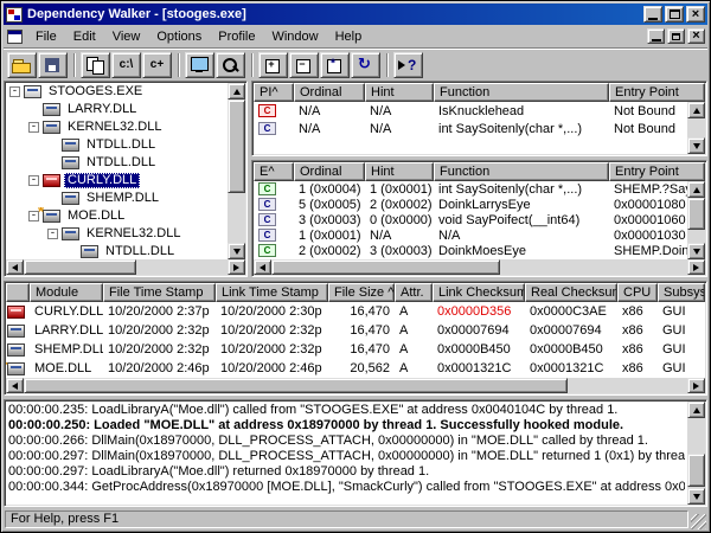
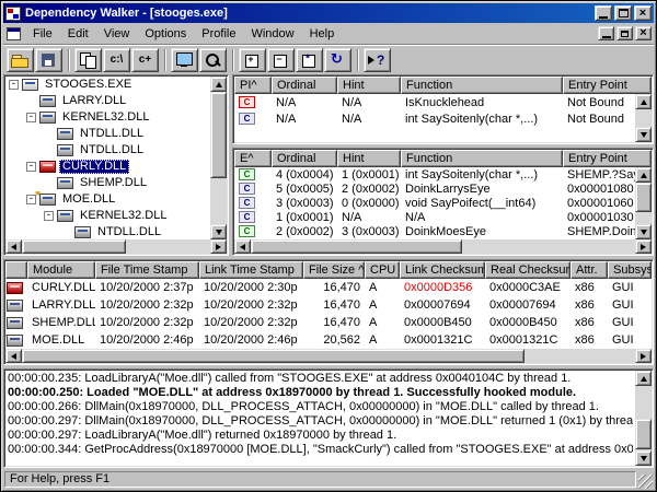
  Dependency Walker - [stooges.exe]
  ×
  File
  Edit
  View
  Options
  Profile
  Window
  Help
  ×
  c:\
  c+
  -
  STOOGES.EXE
  LARRY.DLL
  -
  KERNEL32.DLL
  NTDLL.DLL
  NTDLL.DLL
  -
  CURLY.DLL
  SHEMP.DLL
  -
  MOE.DLL
  -
  KERNEL32.DLL
  NTDLL.DLL
  PI^
  Ordinal
  Hint
  Function
  Entry Point
  C
  N/A
  N/A
  IsKnucklehead
  Not Bound
  C
  N/A
  N/A
  int SaySoitenly(char *,...)
  Not Bound
  E^
  Ordinal
  Hint
  Function
  Entry Point
  C
- 1 (0x0004)
+ 4 (0x0004)
  1 (0x0001)
  int SaySoitenly(char *,...)
  C
  5 (0x0005)
  2 (0x0002)
  DoinkLarrysEye
  0x00001080
  C
  3 (0x0003)
  0 (0x0000)
  void SayPoifect(__int64)
  0x00001060
  C
  1 (0x0001)
  N/A
  N/A
  0x00001030
  C
  2 (0x0002)
  3 (0x0003)
  DoinkMoesEye
  Module
  File Time Stamp
  Link Time Stamp
  File Size ^
- Attr.
+ CPU
  Link Checksum
  Real Checksu
- CPU
+ Attr.
  CURLY.DLL
  10/20/2000 2:37p
  10/20/2000 2:30p
  16,470
  A
  0x0000D356
  0x0000C3AE
  x86
  GUI
  LARRY.DLL
  10/20/2000 2:32p
  10/20/2000 2:32p
  16,470
  A
  0x00007694
  0x00007694
  x86
  GUI
  SHEMP.DLL
  10/20/2000 2:32p
  10/20/2000 2:32p
  16,470
  A
  0x0000B450
  0x0000B450
  x86
  GUI
  MOE.DLL
  10/20/2000 2:46p
  10/20/2000 2:46p
  20,562
  A
  0x0001321C
  0x0001321C
  x86
  GUI
  00:00:00.235: LoadLibraryA("Moe.dll") called from "STOOGES.EXE" at address 0x0040104C by thread 1.
  00:00:00.250: Loaded "MOE.DLL" at address 0x18970000 by thread 1. Successfully hooked module.
  00:00:00.266: DllMain(0x18970000, DLL_PROCESS_ATTACH, 0x00000000) in "MOE.DLL" called by thread 1.
  00:00:00.297: DllMain(0x18970000, DLL_PROCESS_ATTACH, 0x00000000) in "MOE.DLL" returned 1 (0x1) by threa
  00:00:00.297: LoadLibraryA("Moe.dll") returned 0x18970000 by thread 1.
  00:00:00.344: GetProcAddress(0x18970000 [MOE.DLL], "SmackCurly") called from "STOOGES.EXE" at address 0x0
  For Help, press F1
